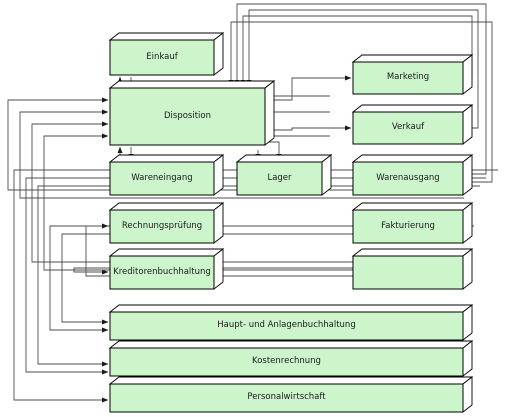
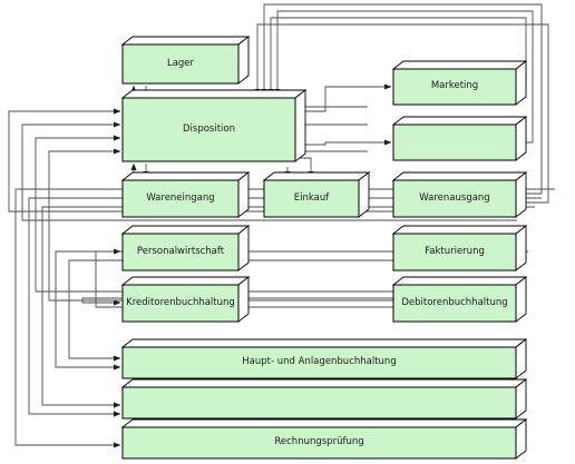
- Einkauf
+ Lager
  Disposition
  Marketing
- Verkauf
  Wareneingang
- Lager
+ Einkauf
  Warenausgang
- Rechnungsprüfung
+ Personalwirtschaft
  Fakturierung
  Kreditorenbuchhaltung
+ Debitorenbuchhaltung
  Haupt- und Anlagenbuchhaltung
- Kostenrechnung
- Personalwirtschaft
+ Rechnungsprüfung
